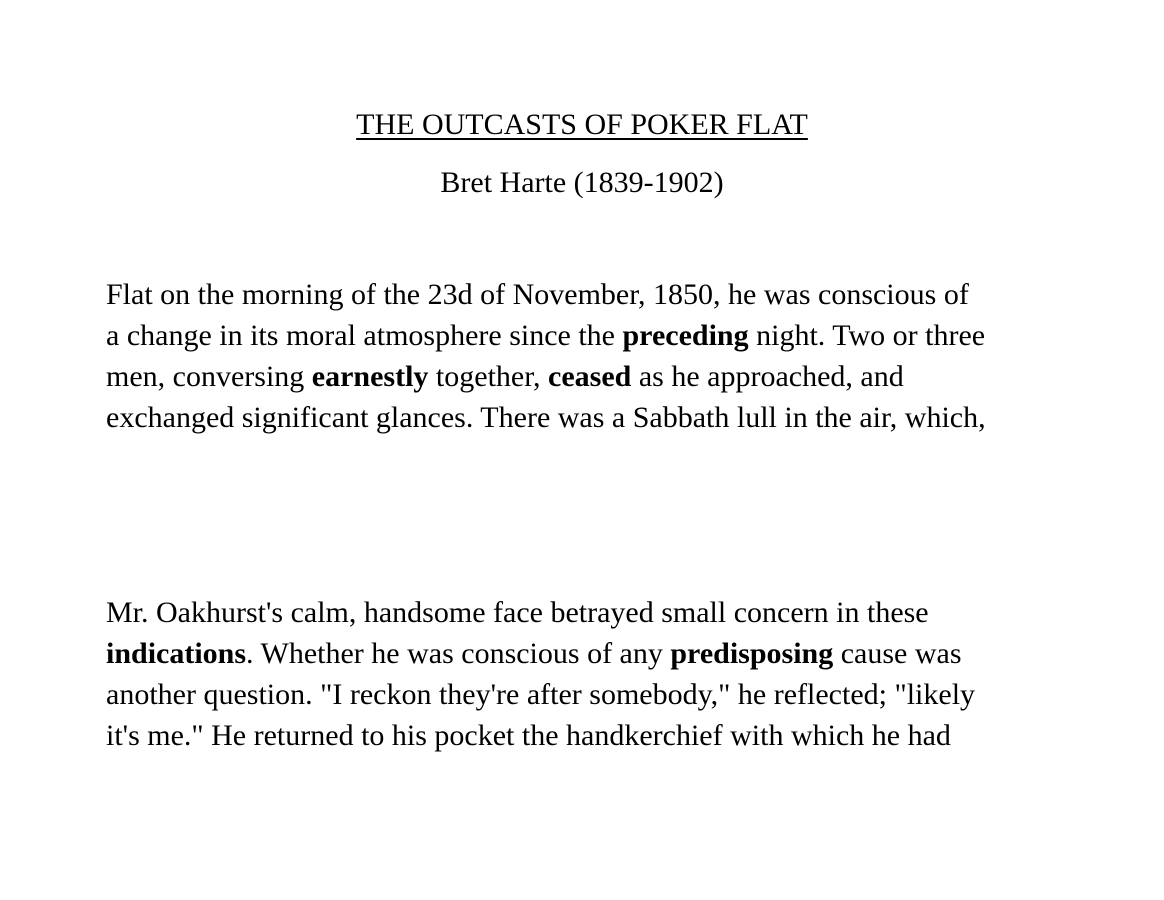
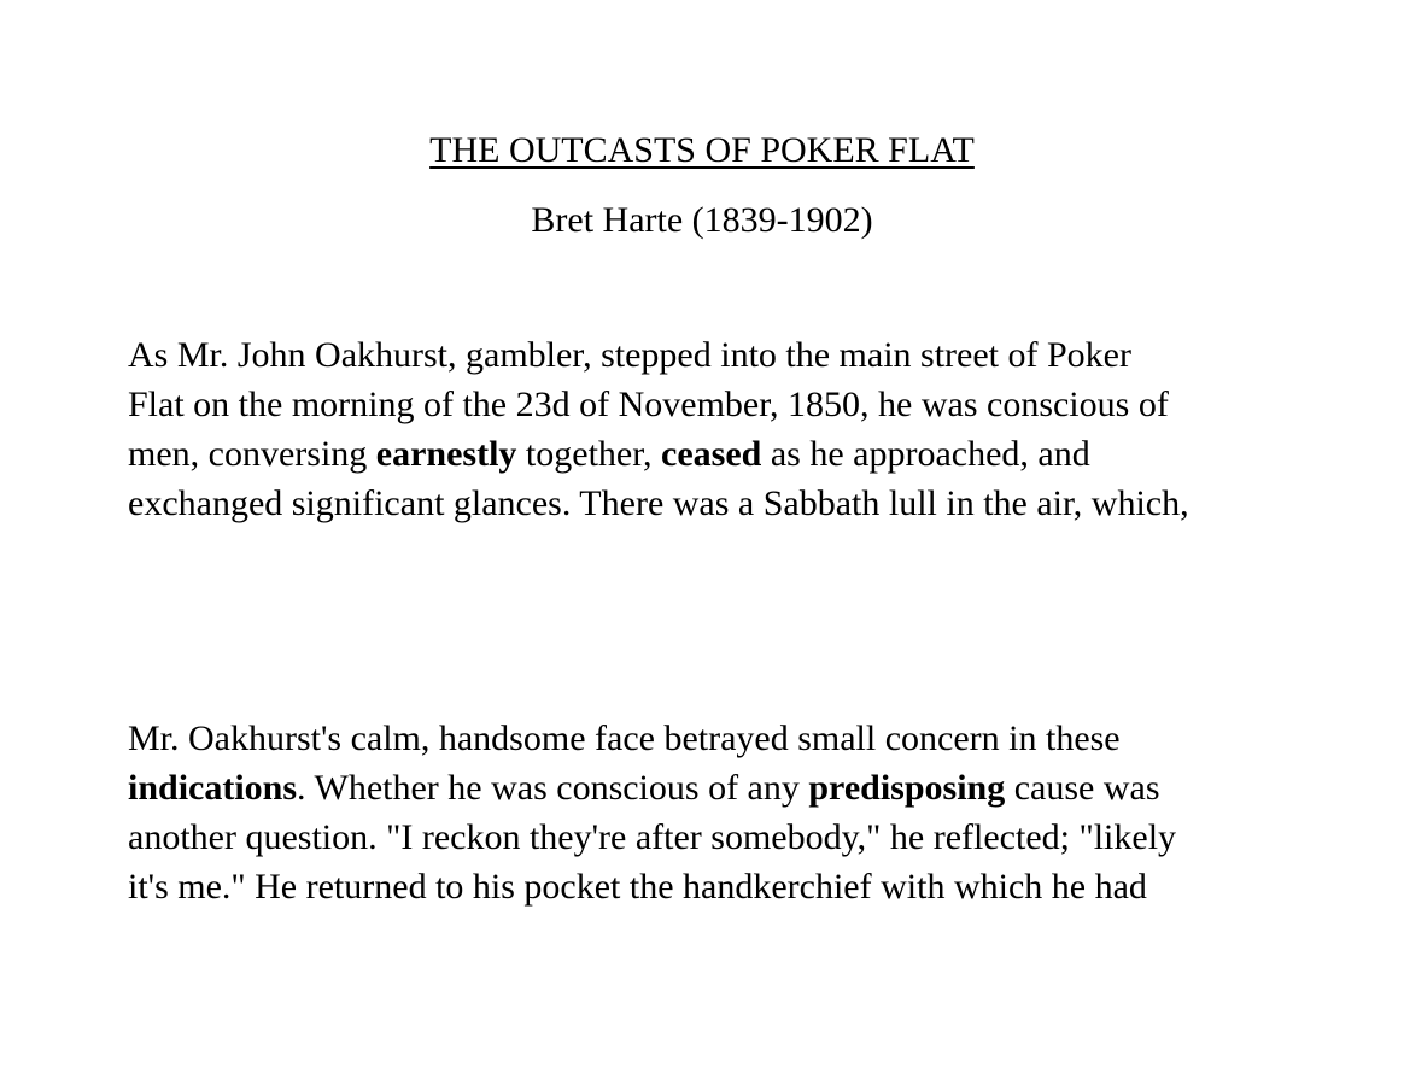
  THE OUTCASTS OF POKER FLAT
  Bret Harte (1839-1902)
+ As Mr. John Oakhurst, gambler, stepped into the main street of Poker
  Flat on the morning of the 23d of November, 1850, he was conscious of
- a change in its moral atmosphere since the preceding night. Two or three
  men, conversing earnestly together, ceased as he approached, and
  exchanged significant glances. There was a Sabbath lull in the air, which,
  Mr. Oakhurst's calm, handsome face betrayed small concern in these
  indications. Whether he was conscious of any predisposing cause was
  another question. "I reckon they're after somebody," he reflected; "likely
  it's me." He returned to his pocket the handkerchief with which he had
